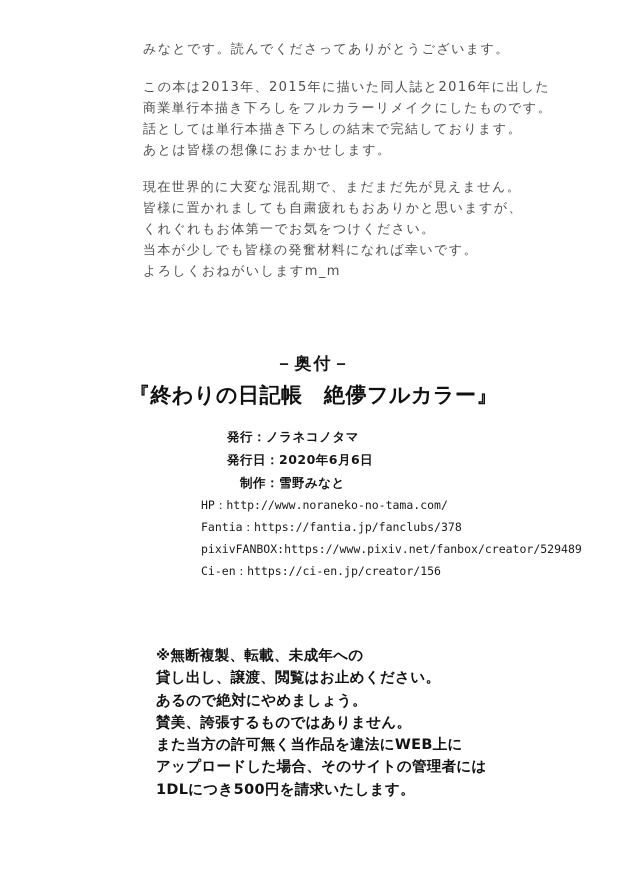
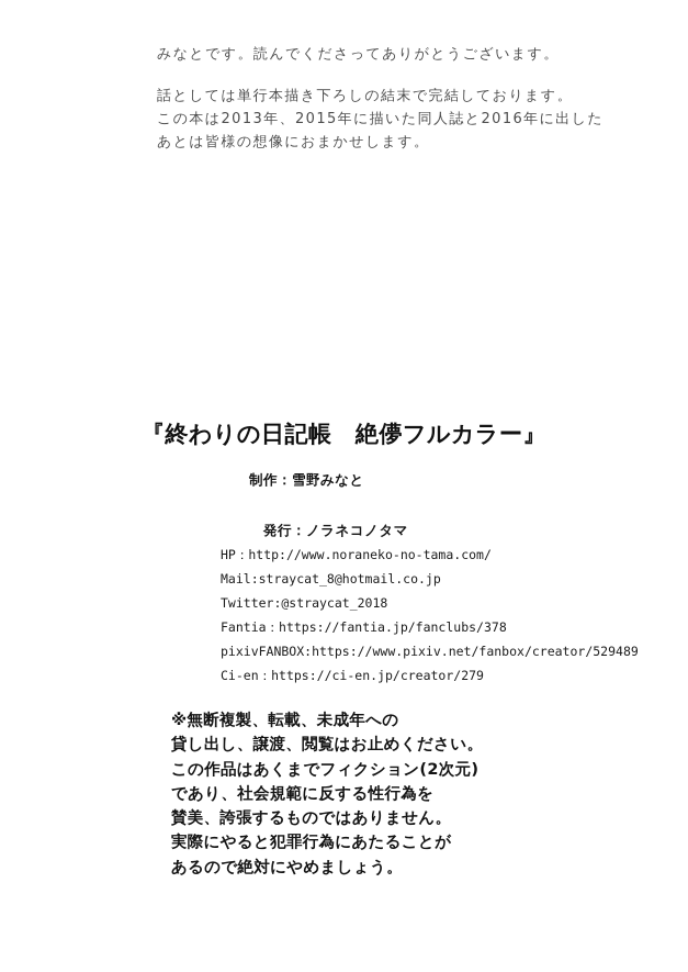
  みなとです。読んでくださってありがとうございます。
- この本は2013年、2015年に描いた同人誌と2016年に出した
+ 話としては単行本描き下ろしの結末で完結しております。
- 商業単行本描き下ろしをフルカラーリメイクにしたものです。
- 話としては単行本描き下ろしの結末で完結しております。
+ この本は2013年、2015年に描いた同人誌と2016年に出した
  あとは皆様の想像におまかせします。
- 現在世界的に大変な混乱期で、まだまだ先が見えません。
- 皆様に置かれましても自粛疲れもおありかと思いますが、
- くれぐれもお体第一でお気をつけください。
- 当本が少しでも皆様の発奮材料になれば幸いです。
- よろしくおねがいしますm_m
- －奥付－
  『終わりの日記帳 絶儚フルカラー』
- 発行：ノラネコノタマ
+ 制作：雪野みなと
- 発行日：2020年6月6日
- 制作：雪野みなと
+ 発行：ノラネコノタマ
  HP：http://www.noraneko-no-tama.com/
+ Mail:straycat_8@hotmail.co.jp
+ Twitter:@straycat_2018
  Fantia：https://fantia.jp/fanclubs/378
  pixivFANBOX:https://www.pixiv.net/fanbox/creator/529489
- Ci-en：https://ci-en.jp/creator/156
+ Ci-en：https://ci-en.jp/creator/279
  ※無断複製、転載、未成年への
  貸し出し、譲渡、閲覧はお止めください。
+ この作品はあくまでフィクション(2次元)
+ であり、社会規範に反する性行為を
- あるので絶対にやめましょう。
+ 賛美、誇張するものではありません。
+ 実際にやると犯罪行為にあたることが
- 賛美、誇張するものではありません。
+ あるので絶対にやめましょう。
- また当方の許可無く当作品を違法にWEB上に
- アップロードした場合、そのサイトの管理者には
- 1DLにつき500円を請求いたします。
